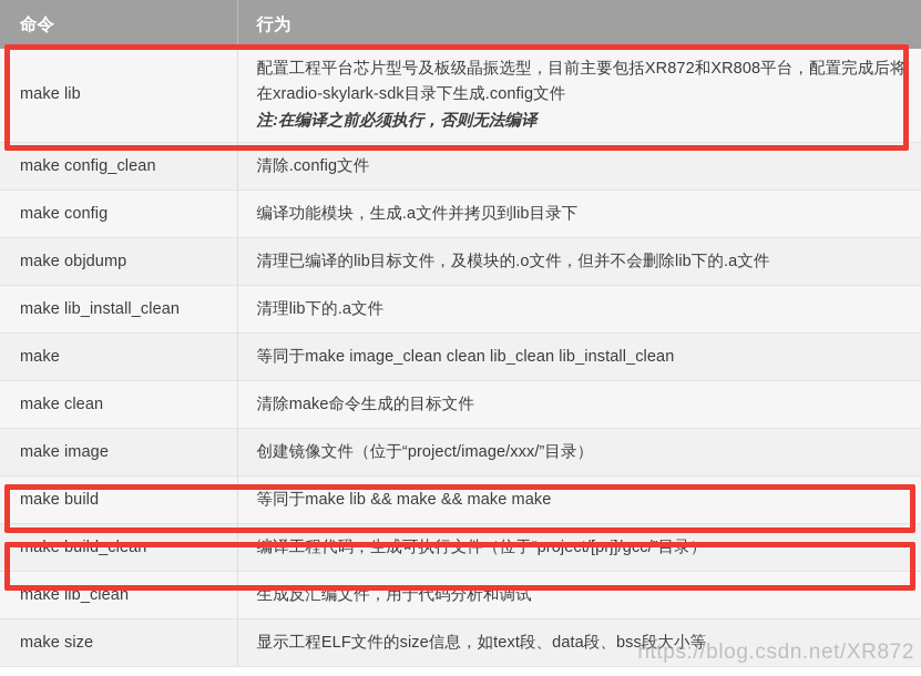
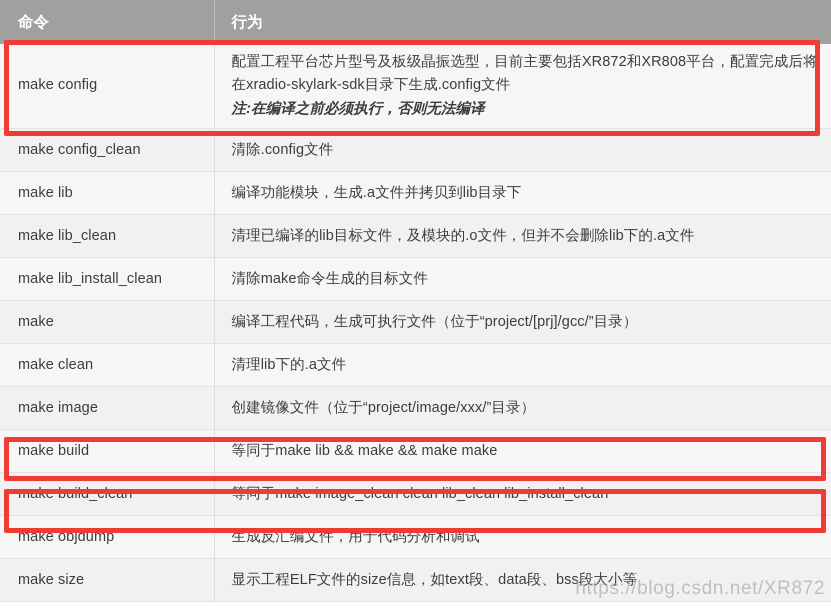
  命令	行为
- make lib	配置工程平台芯片型号及板级晶振选型，目前主要包括XR872和XR808平台，配置完成后将在xradio-skylark-sdk目录下生成.config文件注:在编译之前必须执行，否则无法编译
+ make config	配置工程平台芯片型号及板级晶振选型，目前主要包括XR872和XR808平台，配置完成后将在xradio-skylark-sdk目录下生成.config文件注:在编译之前必须执行，否则无法编译
  make config_clean	清除.config文件
- make config	编译功能模块，生成.a文件并拷贝到lib目录下
+ make lib	编译功能模块，生成.a文件并拷贝到lib目录下
- make objdump	清理已编译的lib目标文件，及模块的.o文件，但并不会删除lib下的.a文件
+ make lib_clean	清理已编译的lib目标文件，及模块的.o文件，但并不会删除lib下的.a文件
- make lib_install_clean	清理lib下的.a文件
+ make lib_install_clean	清除make命令生成的目标文件
- make	等同于make image_clean clean lib_clean lib_install_clean
+ make	编译工程代码，生成可执行文件（位于“project/[prj]/gcc/”目录）
- make clean	清除make命令生成的目标文件
+ make clean	清理lib下的.a文件
  make image	创建镜像文件（位于“project/image/xxx/”目录）
  make build	等同于make lib && make && make make
- make build_clean	编译工程代码，生成可执行文件（位于“project/[prj]/gcc/”目录）
+ make build_clean	等同于make image_clean clean lib_clean lib_install_clean
- make lib_clean	生成反汇编文件，用于代码分析和调试
+ make objdump	生成反汇编文件，用于代码分析和调试
  make size	显示工程ELF文件的size信息，如text段、data段、bss段大小等
  https://blog.csdn.net/XR872
